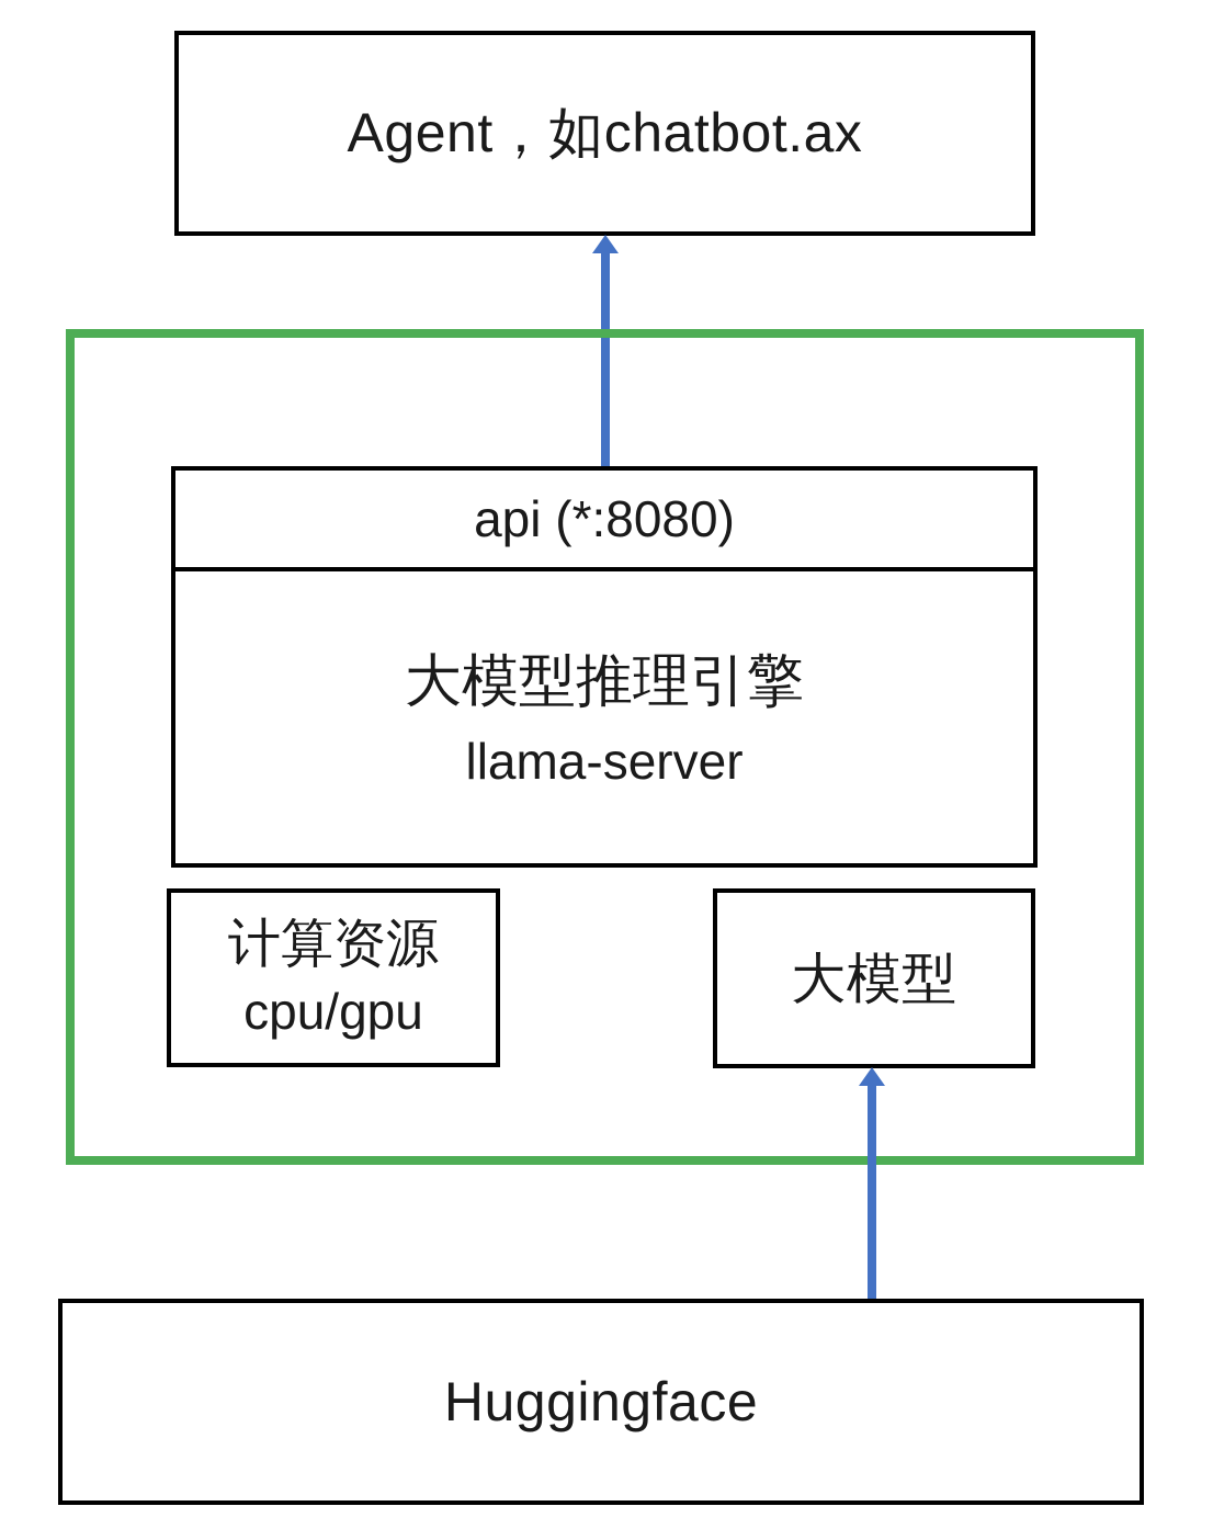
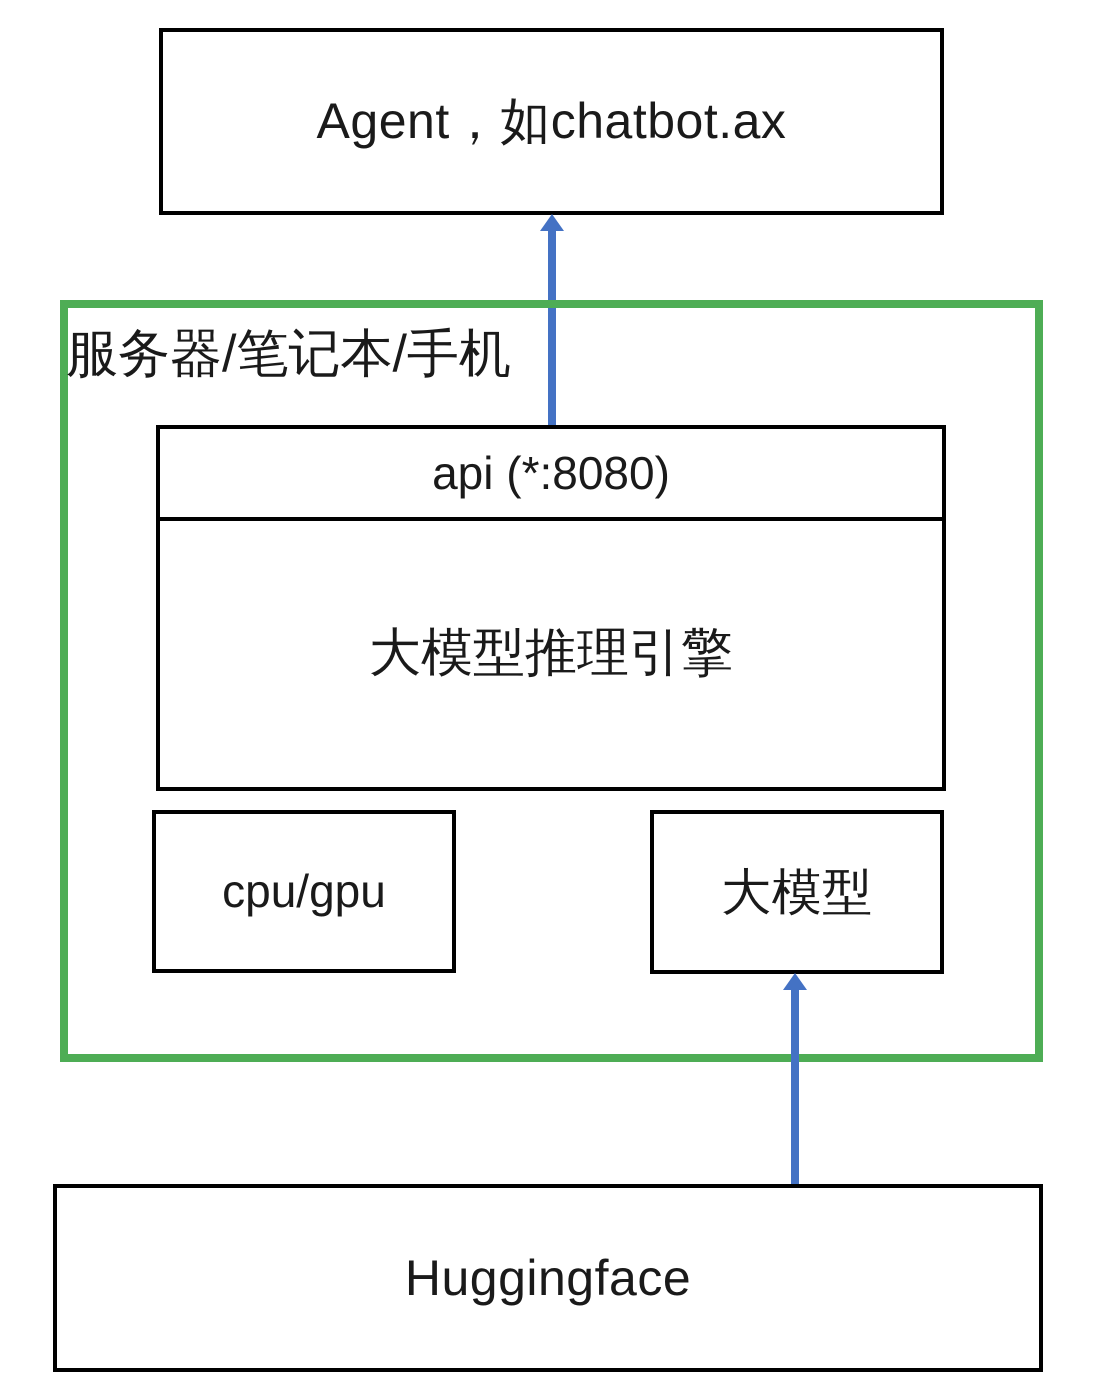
  Agent，如chatbot.ax
+ 服务器/笔记本/手机
  api (*:8080)
  大模型推理引擎
- llama-server
- 计算资源
  cpu/gpu
  大模型
  Huggingface
